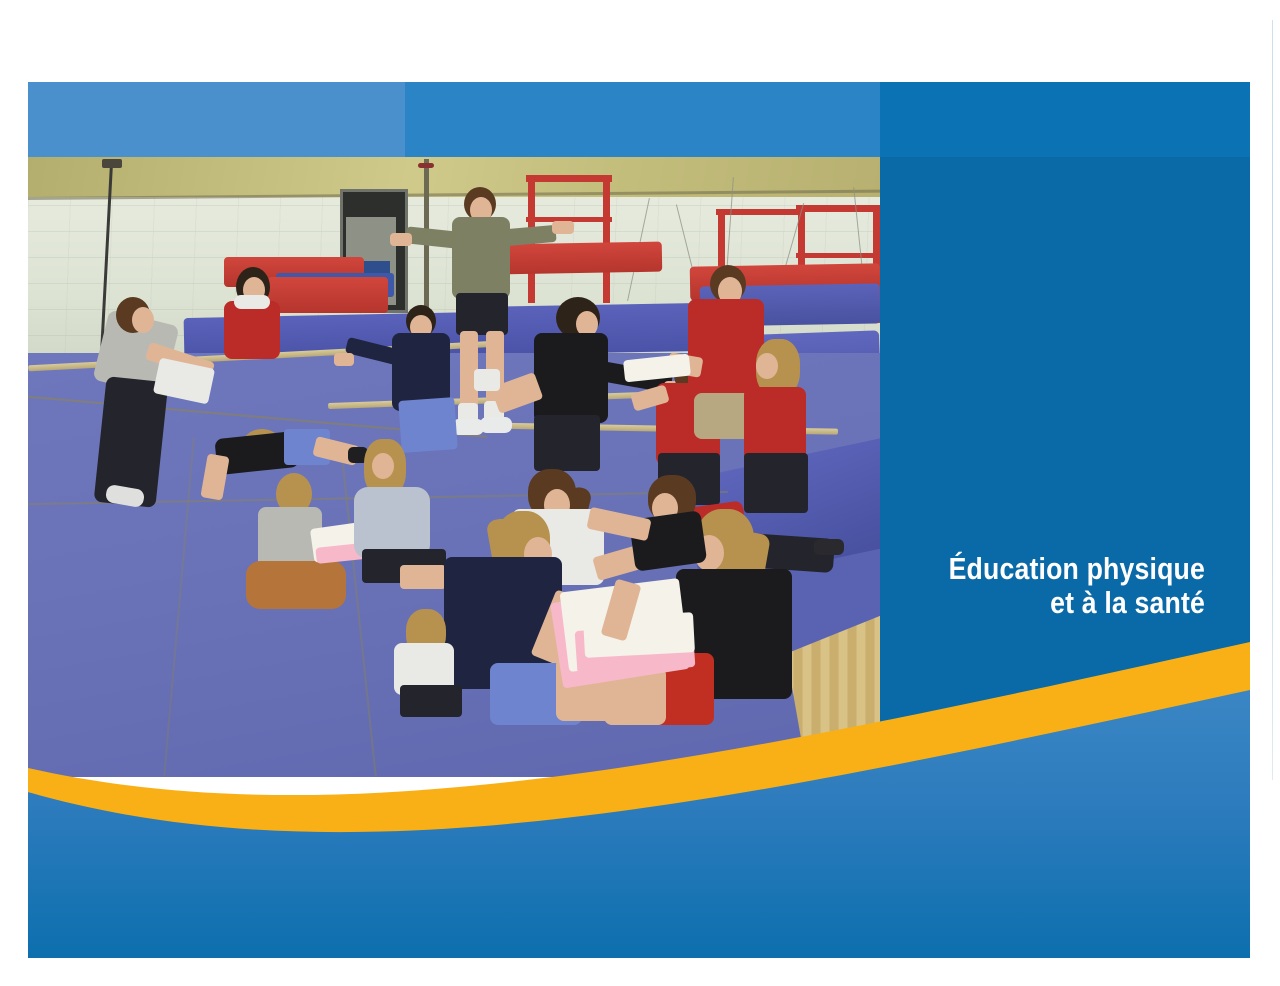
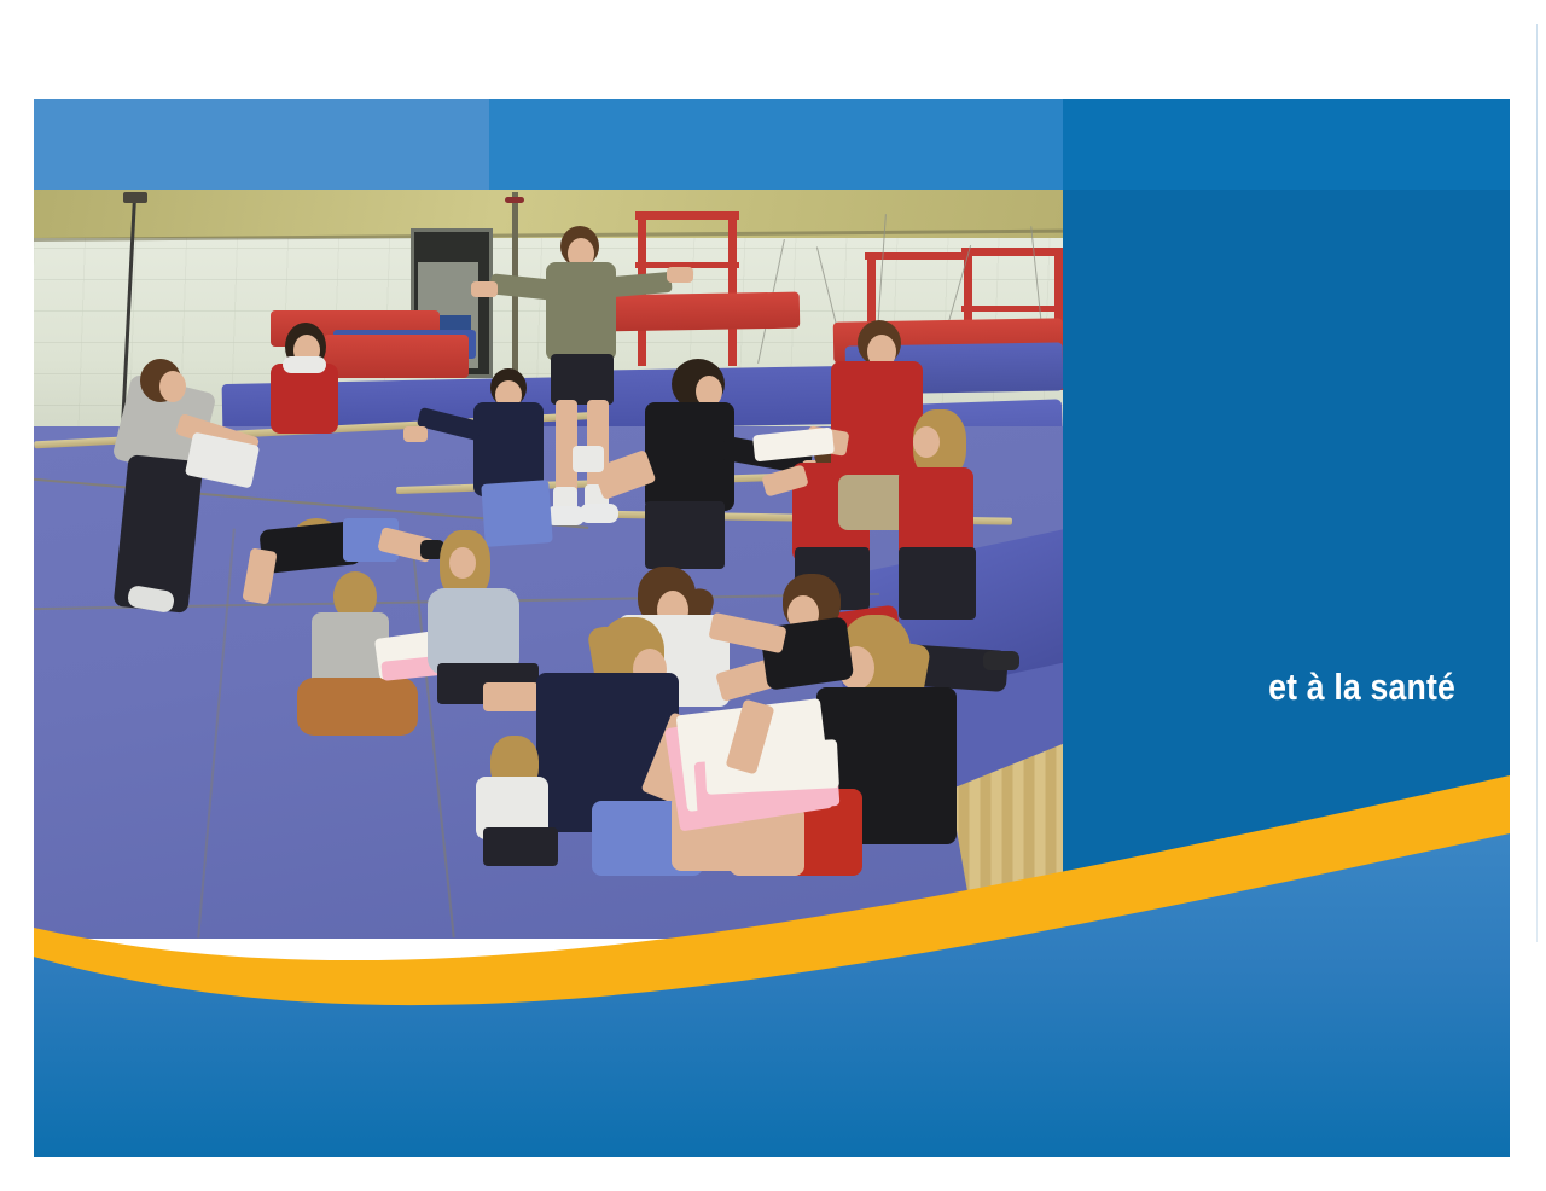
- Éducation physique
  et à la santé
